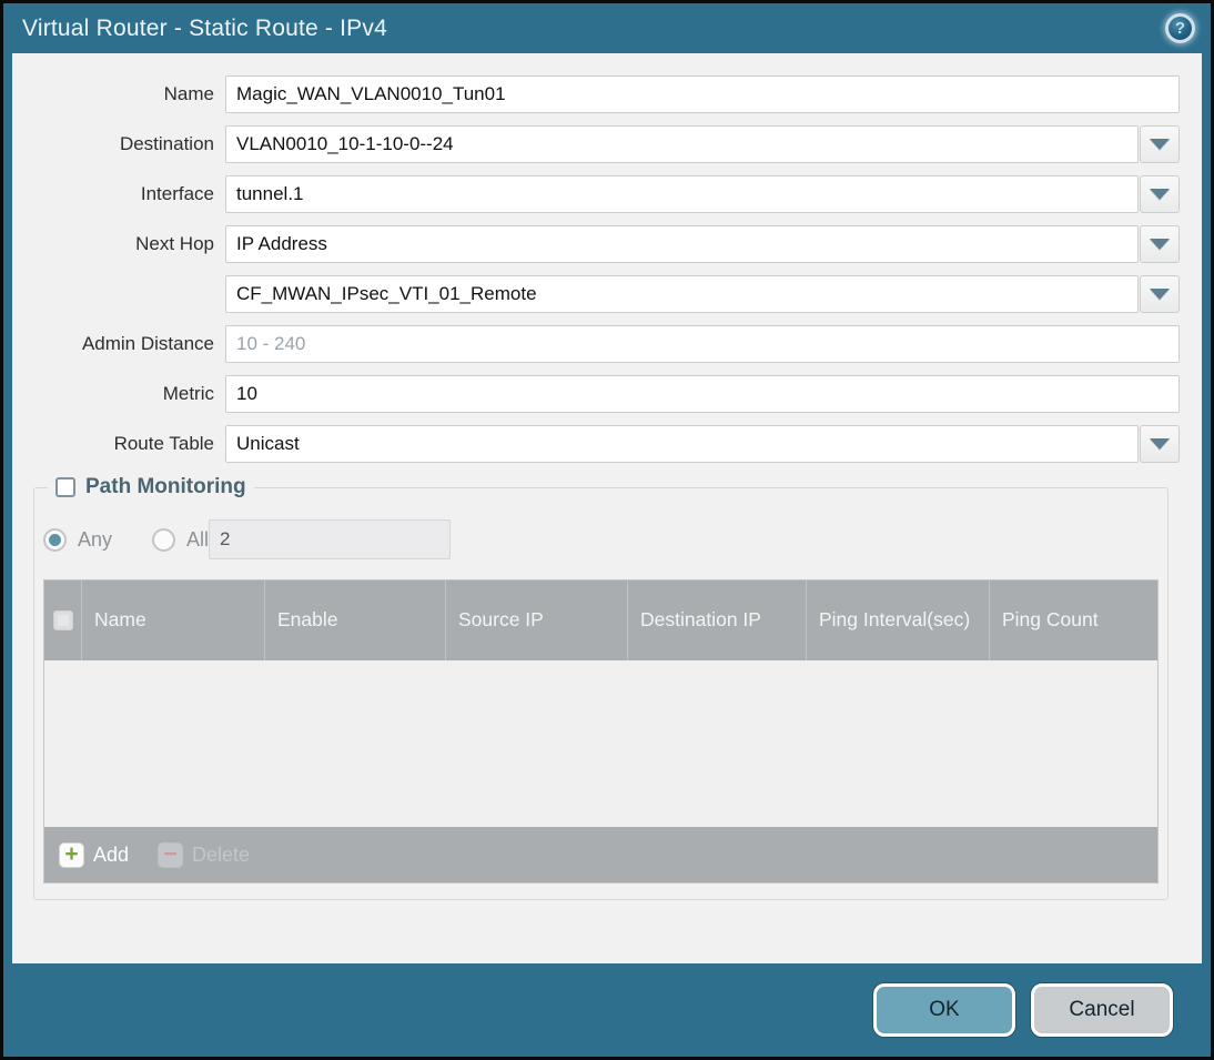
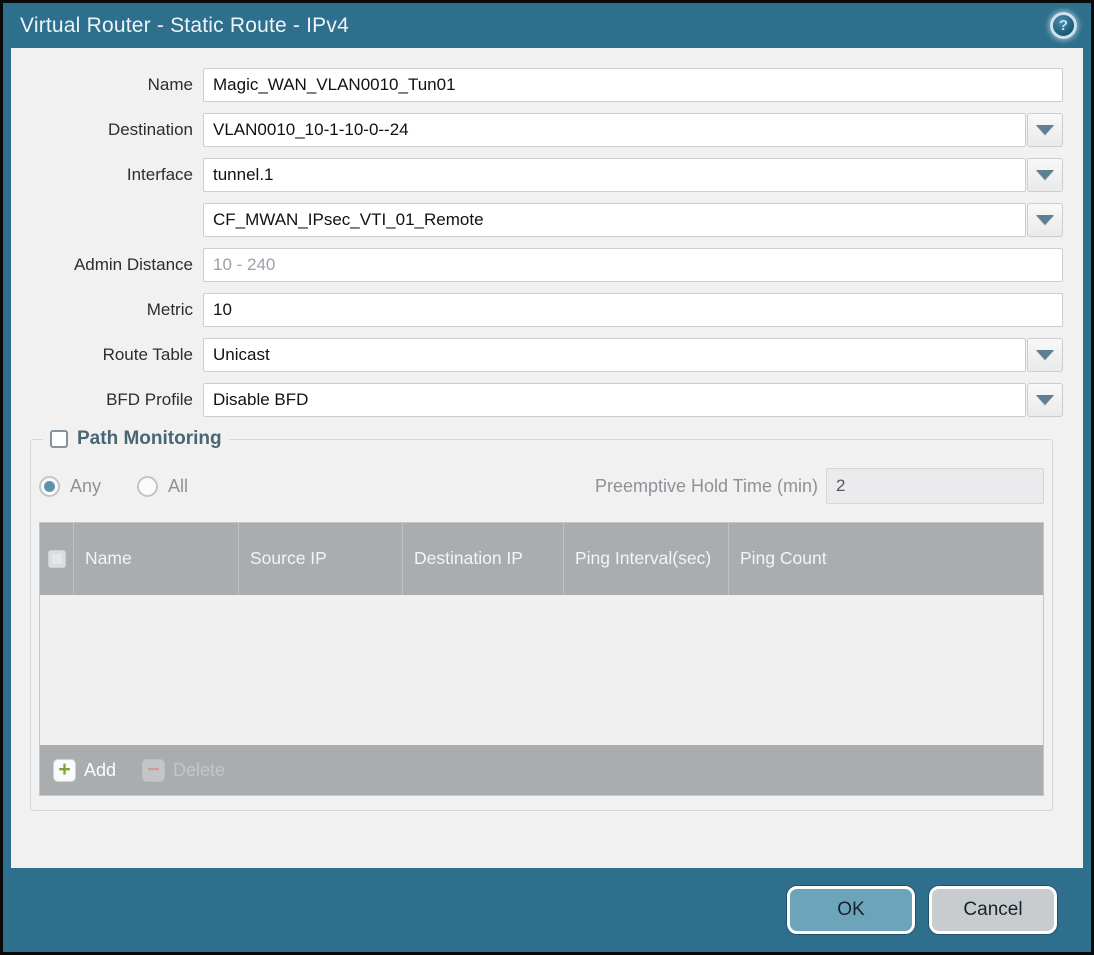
  Virtual Router - Static Route - IPv4
  ?
  Name
  Magic_WAN_VLAN0010_Tun01
  Destination
  VLAN0010_10-1-10-0--24
  Interface
  tunnel.1
- Next Hop
- IP Address
  CF_MWAN_IPsec_VTI_01_Remote
  Admin Distance
  10 - 240
  Metric
  10
  Route Table
  Unicast
+ BFD Profile
+ Disable BFD
  Path Monitoring
  Any
  All
+ Preemptive Hold Time (min)
  2
  Name
- Enable
  Source IP
  Destination IP
  Ping Interval(sec)
  Ping Count
  +
  Add
  −
  Delete
  OK
  Cancel
